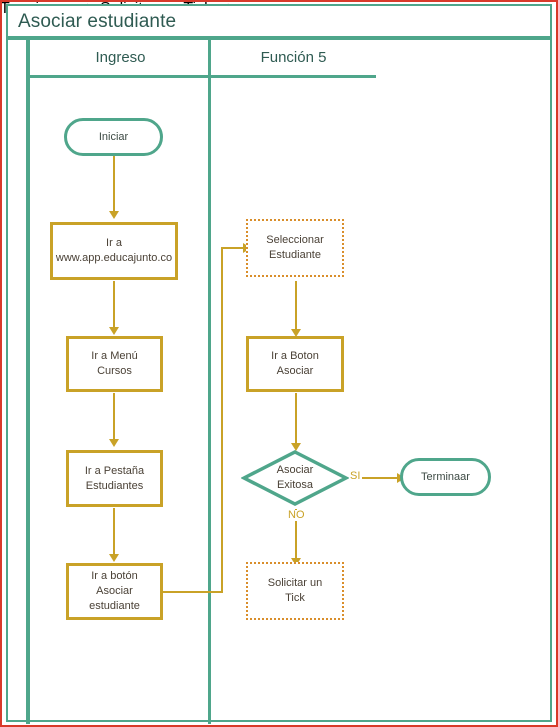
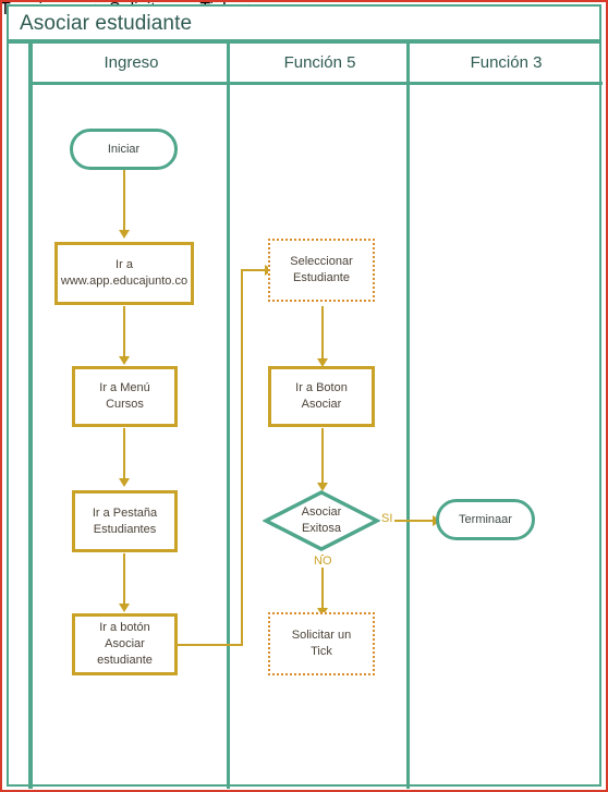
  Asociar estudiante
  Ingreso
  Función 5
+ Función 3
  Terminaar -->
  SI
  Solicitar un Tick -->
  NO
  Iniciar
  Ir a
  www.app.educajunto.co
  Ir a Menú
  Cursos
  Ir a Pestaña
  Estudiantes
  Ir a botón
  Asociar estudiante
  Seleccionar
  Estudiante
  Ir a Boton
  Asociar
  Asociar
  Exitosa
  Solicitar un
  Tick
  Terminaar
